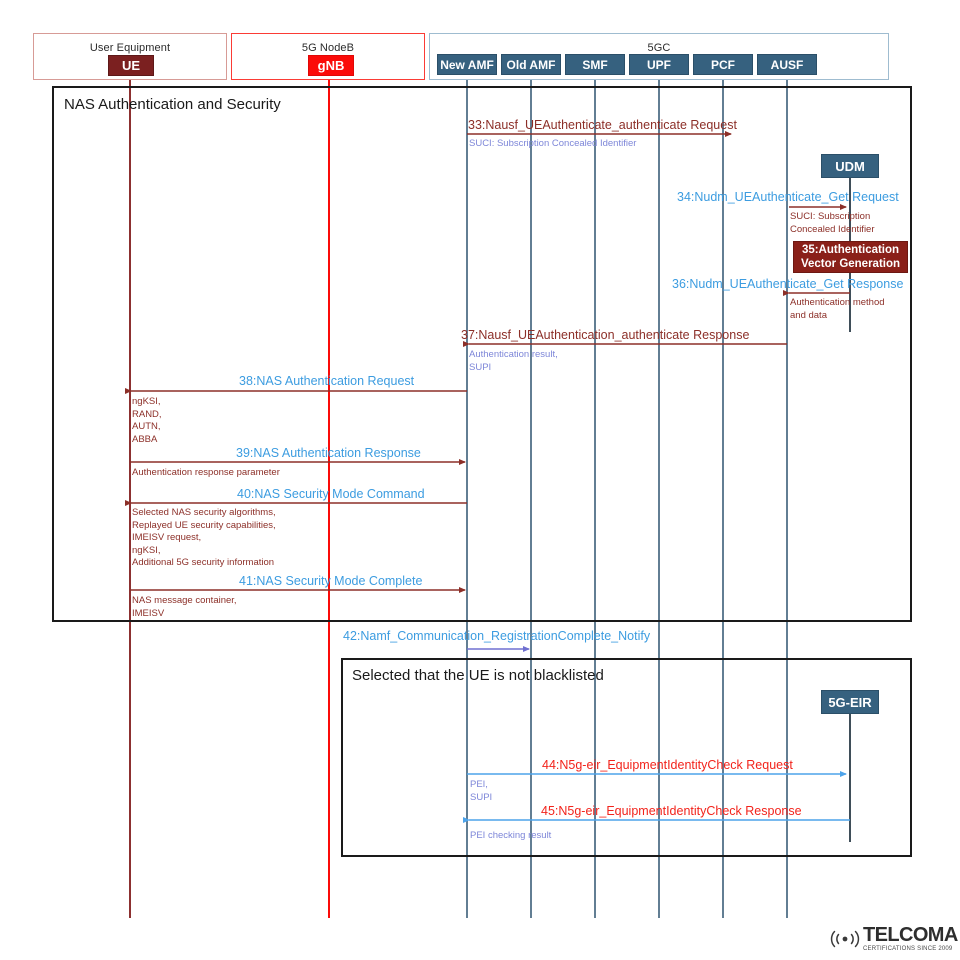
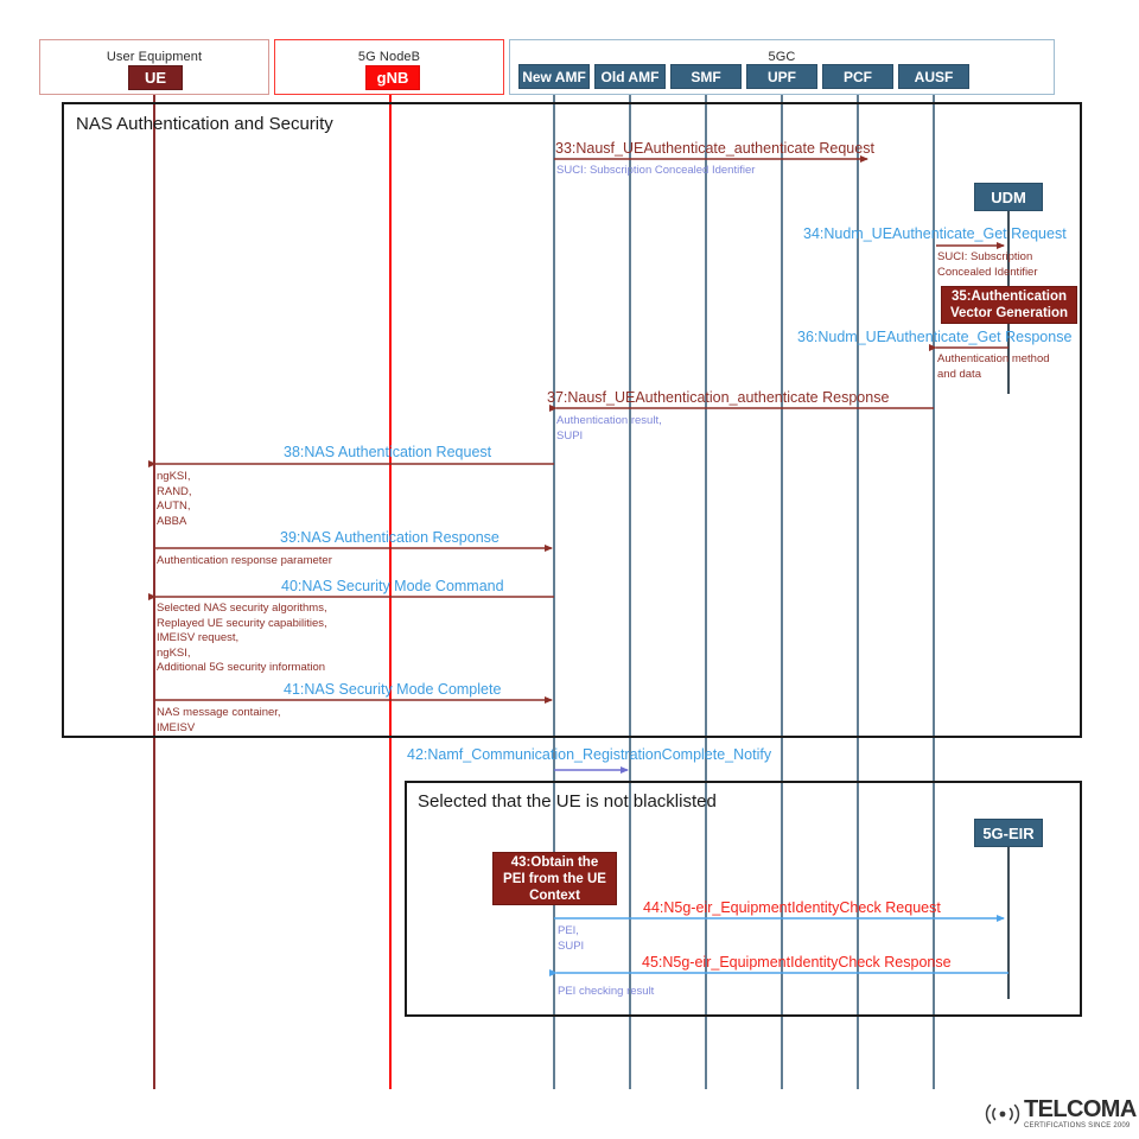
  User Equipment
  UE
  5G NodeB
  gNB
  5GC
  New AMF
  Old AMF
  SMF
  UPF
  PCF
  AUSF
  UDM
  5G-EIR
  NAS Authentication and Security
  Selected that the UE is not blacklisted
  33:Nausf_UEAuthenticate_authenticate Request
  SUCI: Subscription Concealed Identifier
  34:Nudm_UEAuthenticate_Get Request
  SUCI: Subscription
  Concealed Identifier
  35:Authentication Vector Generation
  36:Nudm_UEAuthenticate_Get Response
  Authentication method
  and data
  37:Nausf_UEAuthentication_authenticate Response
  Authentication result,
  SUPI
  38:NAS Authentication Request
  ngKSI,
  RAND,
  AUTN,
  ABBA
  39:NAS Authentication Response
  Authentication response parameter
  40:NAS Security Mode Command
  Selected NAS security algorithms,
  Replayed UE security capabilities,
  IMEISV request,
  ngKSI,
  Additional 5G security information
  41:NAS Security Mode Complete
  NAS message container,
  IMEISV
  42:Namf_Communication_RegistrationComplete_Notify
+ 43:Obtain the PEI from the UE Context
  44:N5g-eir_EquipmentIdentityCheck Request
  PEI,
  SUPI
  45:N5g-eir_EquipmentIdentityCheck Response
  PEI checking result
  TELCOMA
